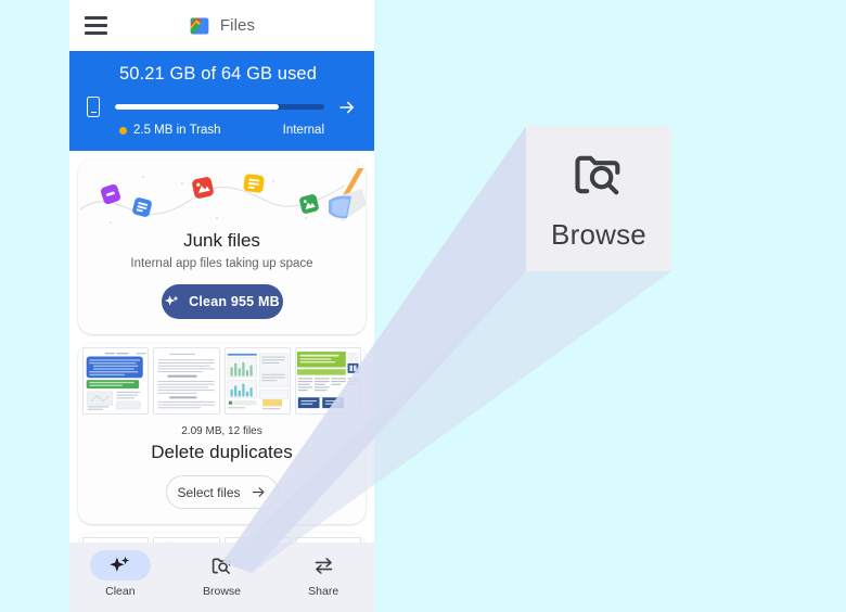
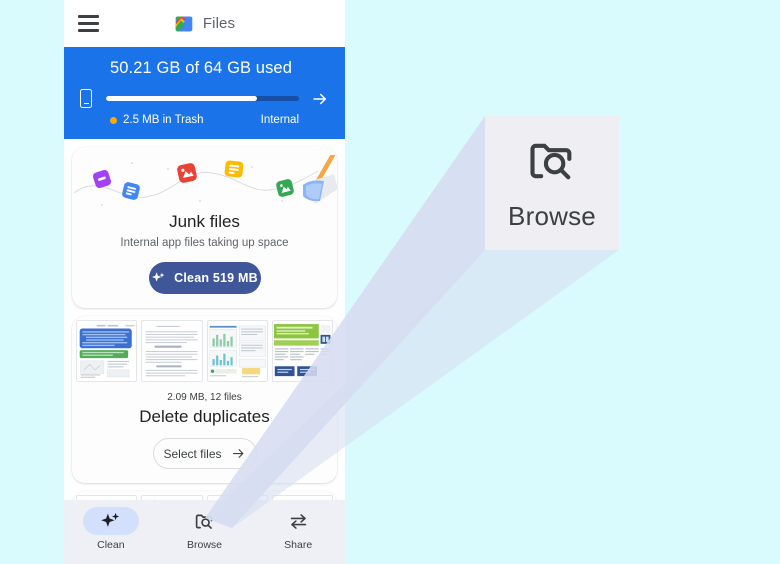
  Files
  50.21 GB of 64 GB used
  2.5 MB in Trash
  Internal
  Junk files
  Internal app files taking up space
- Clean 955 MB
+ Clean 519 MB
  2.09 MB, 12 files
  Delete duplicates
  Select files
  Clean
  Browse
  Share
  Browse
